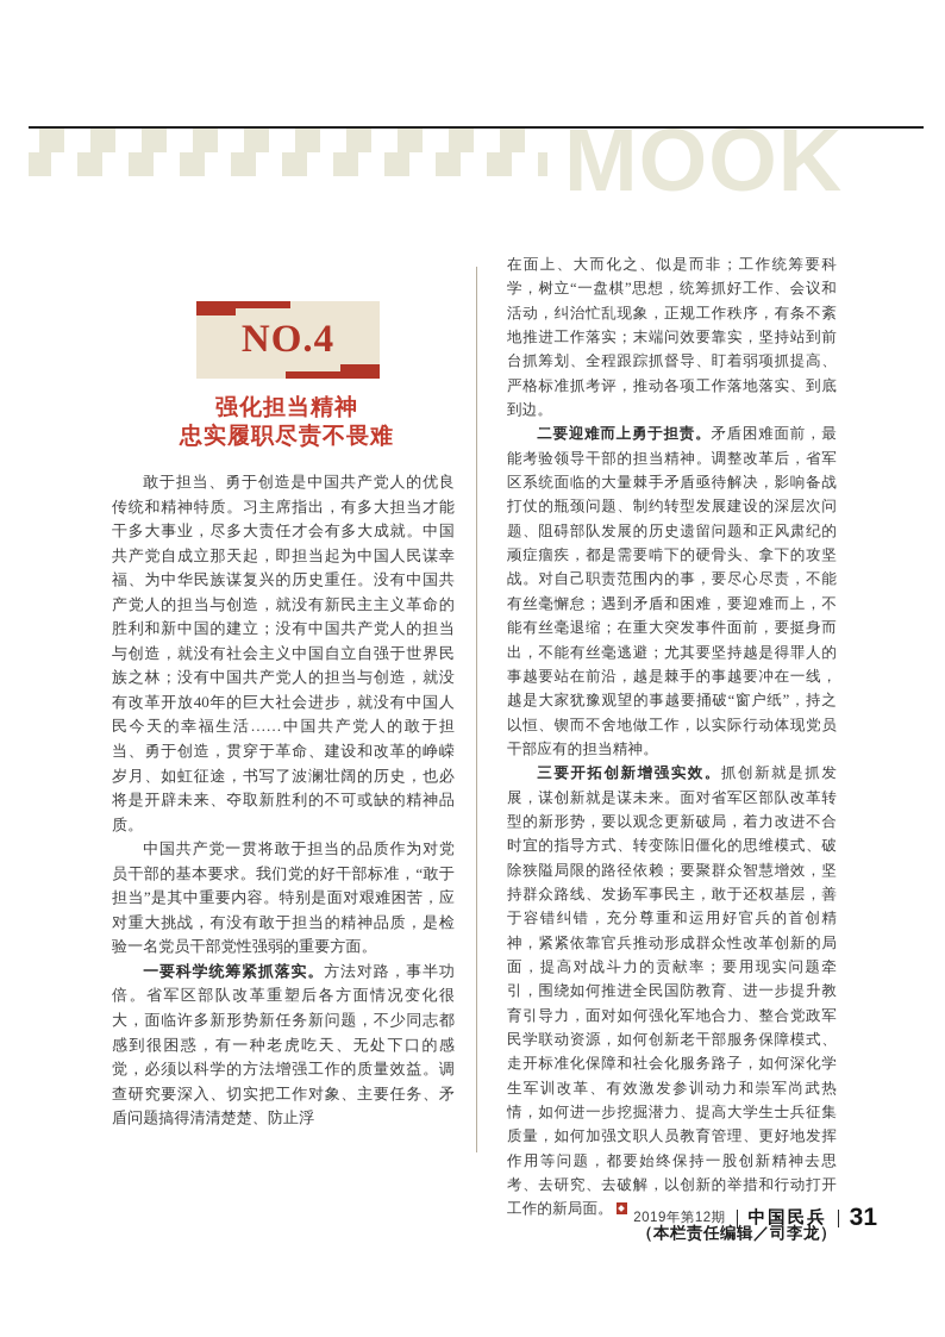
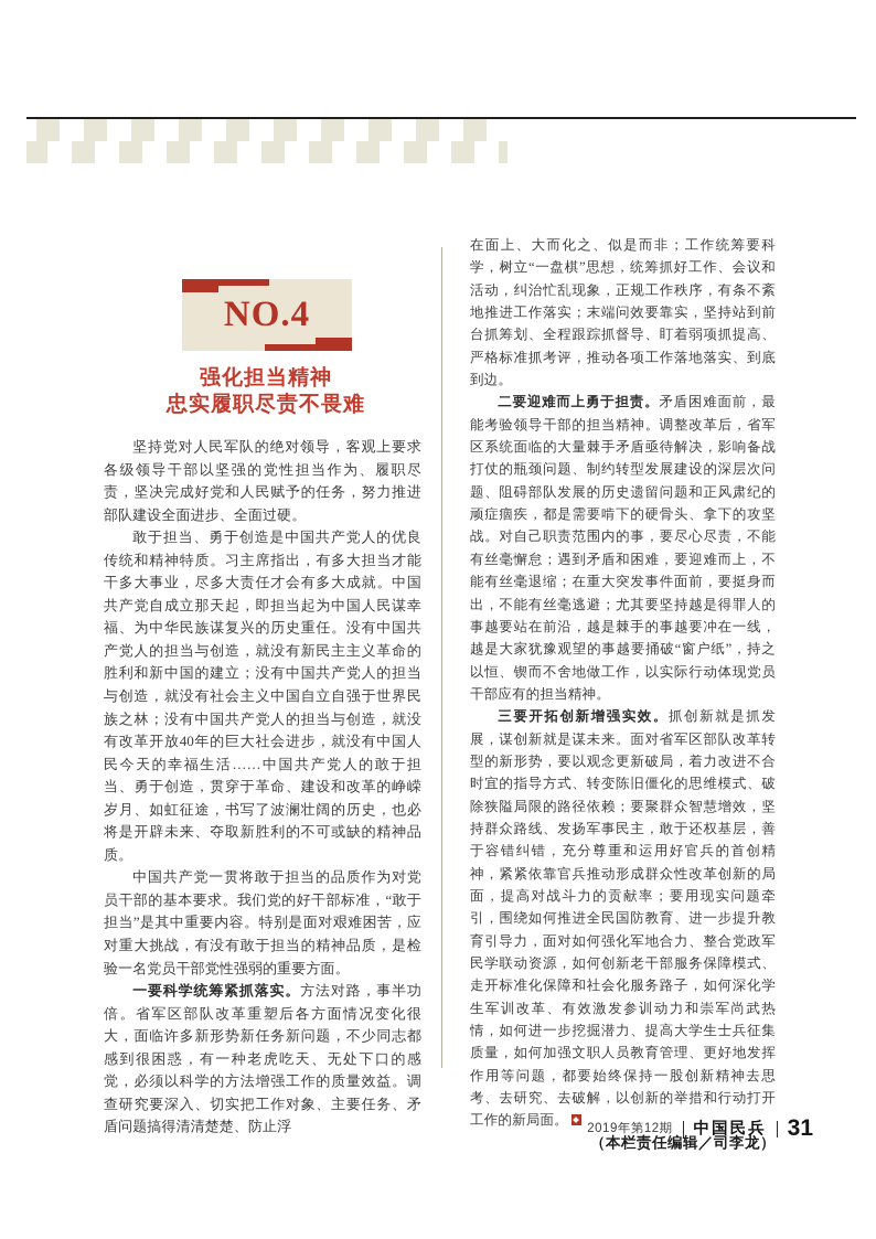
- MOOK
  NO.4
  强化担当精神
  忠实履职尽责不畏难
+ 坚持党对人民军队的绝对领导，客观上要求各级领导干部以坚强的党性担当作为、履职尽责，坚决完成好党和人民赋予的任务，努力推进部队建设全面进步、全面过硬。
  敢于担当、勇于创造是中国共产党人的优良传统和精神特质。习主席指出，有多大担当才能干多大事业，尽多大责任才会有多大成就。中国共产党自成立那天起，即担当起为中国人民谋幸福、为中华民族谋复兴的历史重任。没有中国共产党人的担当与创造，就没有新民主主义革命的胜利和新中国的建立；没有中国共产党人的担当与创造，就没有社会主义中国自立自强于世界民族之林；没有中国共产党人的担当与创造，就没有改革开放40年的巨大社会进步，就没有中国人民今天的幸福生活……中国共产党人的敢于担当、勇于创造，贯穿于革命、建设和改革的峥嵘岁月、如虹征途，书写了波澜壮阔的历史，也必将是开辟未来、夺取新胜利的不可或缺的精神品质。
  中国共产党一贯将敢于担当的品质作为对党员干部的基本要求。我们党的好干部标准，“敢于担当”是其中重要内容。特别是面对艰难困苦，应对重大挑战，有没有敢于担当的精神品质，是检验一名党员干部党性强弱的重要方面。
  一要科学统筹紧抓落实。方法对路，事半功倍。省军区部队改革重塑后各方面情况变化很大，面临许多新形势新任务新问题，不少同志都感到很困惑，有一种老虎吃天、无处下口的感觉，必须以科学的方法增强工作的质量效益。调查研究要深入、切实把工作对象、主要任务、矛盾问题搞得清清楚楚、防止浮
  在面上、大而化之、似是而非；工作统筹要科学，树立“一盘棋”思想，统筹抓好工作、会议和活动，纠治忙乱现象，正规工作秩序，有条不紊地推进工作落实；末端问效要靠实，坚持站到前台抓筹划、全程跟踪抓督导、盯着弱项抓提高、严格标准抓考评，推动各项工作落地落实、到底到边。
  二要迎难而上勇于担责。矛盾困难面前，最能考验领导干部的担当精神。调整改革后，省军区系统面临的大量棘手矛盾亟待解决，影响备战打仗的瓶颈问题、制约转型发展建设的深层次问题、阻碍部队发展的历史遗留问题和正风肃纪的顽症痼疾，都是需要啃下的硬骨头、拿下的攻坚战。对自己职责范围内的事，要尽心尽责，不能有丝毫懈怠；遇到矛盾和困难，要迎难而上，不能有丝毫退缩；在重大突发事件面前，要挺身而出，不能有丝毫逃避；尤其要坚持越是得罪人的事越要站在前沿，越是棘手的事越要冲在一线，越是大家犹豫观望的事越要捅破“窗户纸”，持之以恒、锲而不舍地做工作，以实际行动体现党员干部应有的担当精神。
  三要开拓创新增强实效。抓创新就是抓发展，谋创新就是谋未来。面对省军区部队改革转型的新形势，要以观念更新破局，着力改进不合时宜的指导方式、转变陈旧僵化的思维模式、破除狭隘局限的路径依赖；要聚群众智慧增效，坚持群众路线、发扬军事民主，敢于还权基层，善于容错纠错，充分尊重和运用好官兵的首创精神，紧紧依靠官兵推动形成群众性改革创新的局面，提高对战斗力的贡献率；要用现实问题牵引，围绕如何推进全民国防教育、进一步提升教育引导力，面对如何强化军地合力、整合党政军民学联动资源，如何创新老干部服务保障模式、走开标准化保障和社会化服务路子，如何深化学生军训改革、有效激发参训动力和崇军尚武热情，如何进一步挖掘潜力、提高大学生士兵征集质量，如何加强文职人员教育管理、更好地发挥作用等问题，都要始终保持一股创新精神去思考、去研究、去破解，以创新的举措和行动打开工作的新局面。
  （本栏责任编辑／司李龙）
  2019年第12期
  中国民兵
  31
